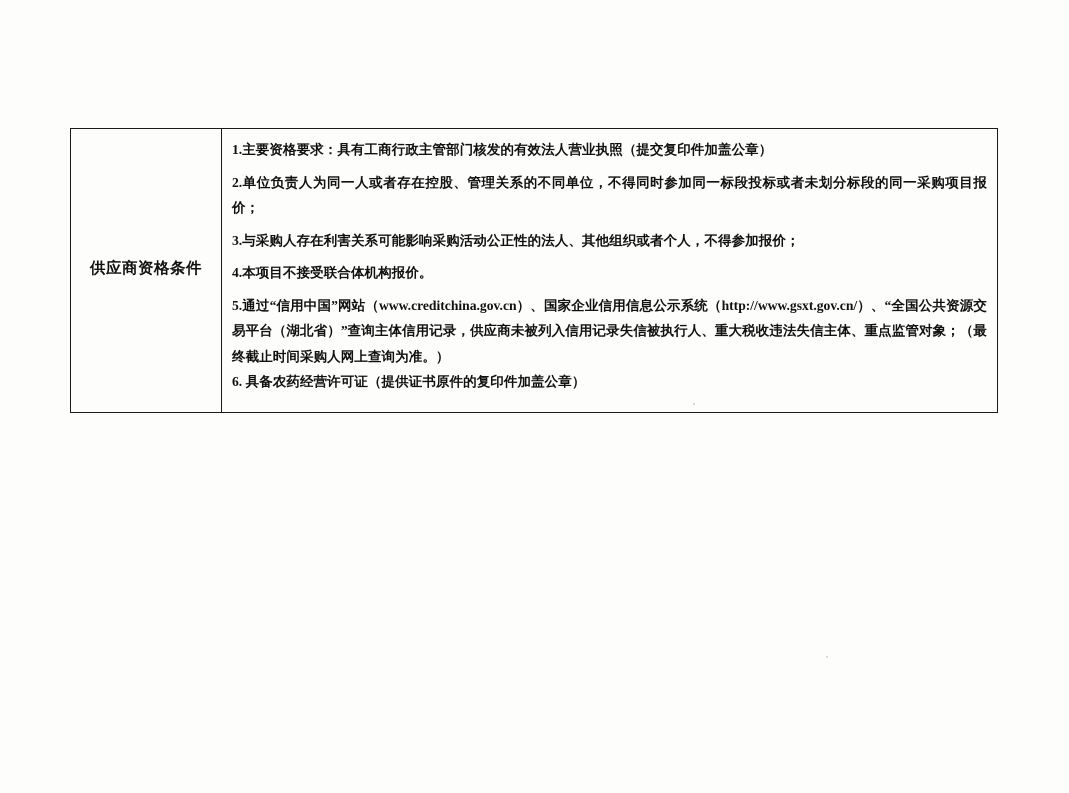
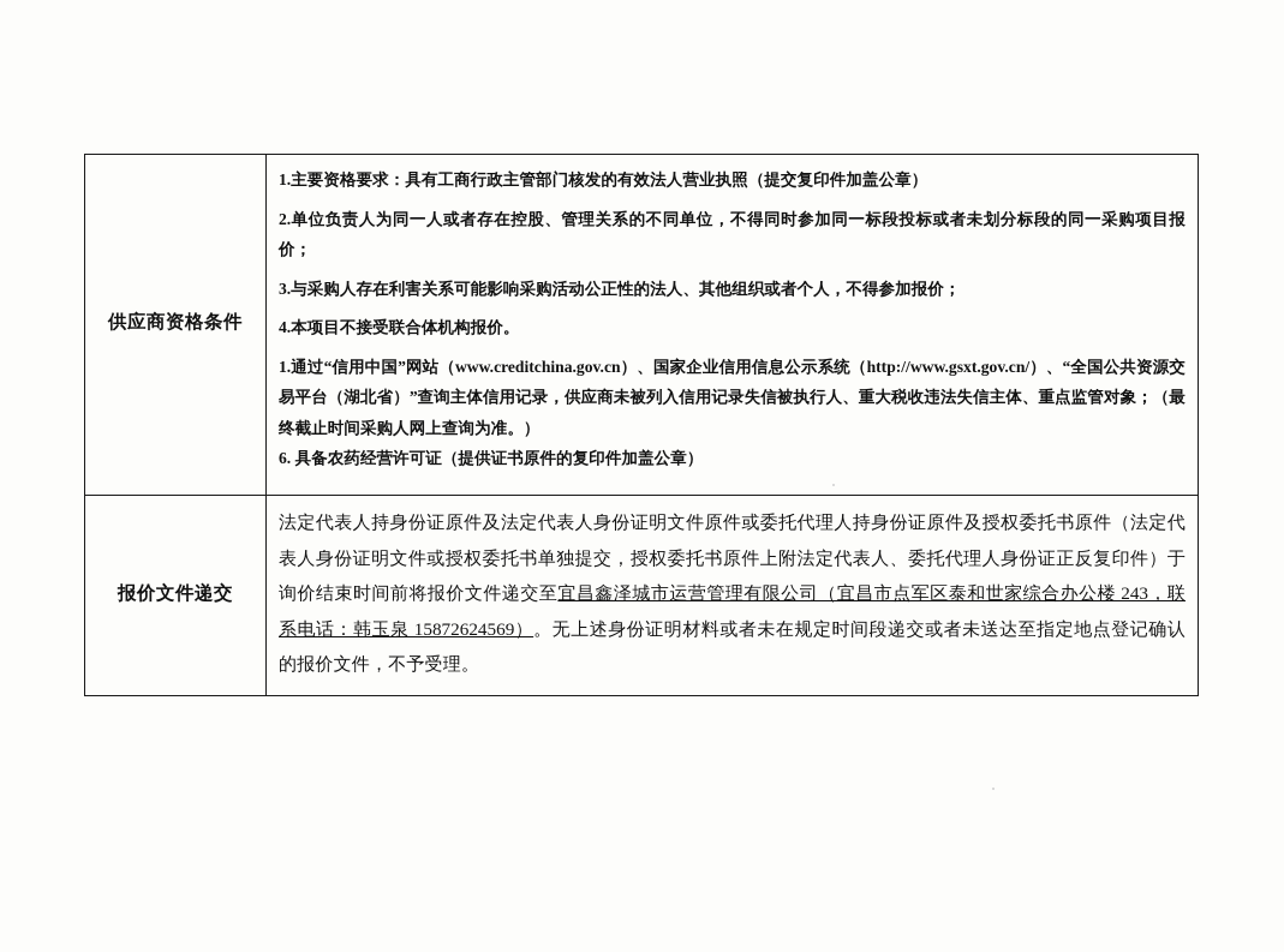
- 供应商资格条件	1.主要资格要求：具有工商行政主管部门核发的有效法人营业执照（提交复印件加盖公章） 2.单位负责人为同一人或者存在控股、管理关系的不同单位，不得同时参加同一标段投标或者未划分标段的同一采购项目报价； 3.与采购人存在利害关系可能影响采购活动公正性的法人、其他组织或者个人，不得参加报价； 4.本项目不接受联合体机构报价。 5.通过“信用中国”网站（www.creditchina.gov.cn）、国家企业信用信息公示系统（http://www.gsxt.gov.cn/）、“全国公共资源交易平台（湖北省）”查询主体信用记录，供应商未被列入信用记录失信被执行人、重大税收违法失信主体、重点监管对象；（最终截止时间采购人网上查询为准。） 6. 具备农药经营许可证（提供证书原件的复印件加盖公章）
+ 供应商资格条件	1.主要资格要求：具有工商行政主管部门核发的有效法人营业执照（提交复印件加盖公章） 2.单位负责人为同一人或者存在控股、管理关系的不同单位，不得同时参加同一标段投标或者未划分标段的同一采购项目报价； 3.与采购人存在利害关系可能影响采购活动公正性的法人、其他组织或者个人，不得参加报价； 4.本项目不接受联合体机构报价。 1.通过“信用中国”网站（www.creditchina.gov.cn）、国家企业信用信息公示系统（http://www.gsxt.gov.cn/）、“全国公共资源交易平台（湖北省）”查询主体信用记录，供应商未被列入信用记录失信被执行人、重大税收违法失信主体、重点监管对象；（最终截止时间采购人网上查询为准。） 6. 具备农药经营许可证（提供证书原件的复印件加盖公章）
+ 报价文件递交	法定代表人持身份证原件及法定代表人身份证明文件原件或委托代理人持身份证原件及授权委托书原件（法定代表人身份证明文件或授权委托书单独提交，授权委托书原件上附法定代表人、委托代理人身份证正反复印件）于询价结束时间前将报价文件递交至宜昌鑫泽城市运营管理有限公司（宜昌市点军区泰和世家综合办公楼 243，联系电话：韩玉泉 15872624569）。无上述身份证明材料或者未在规定时间段递交或者未送达至指定地点登记确认的报价文件，不予受理。
